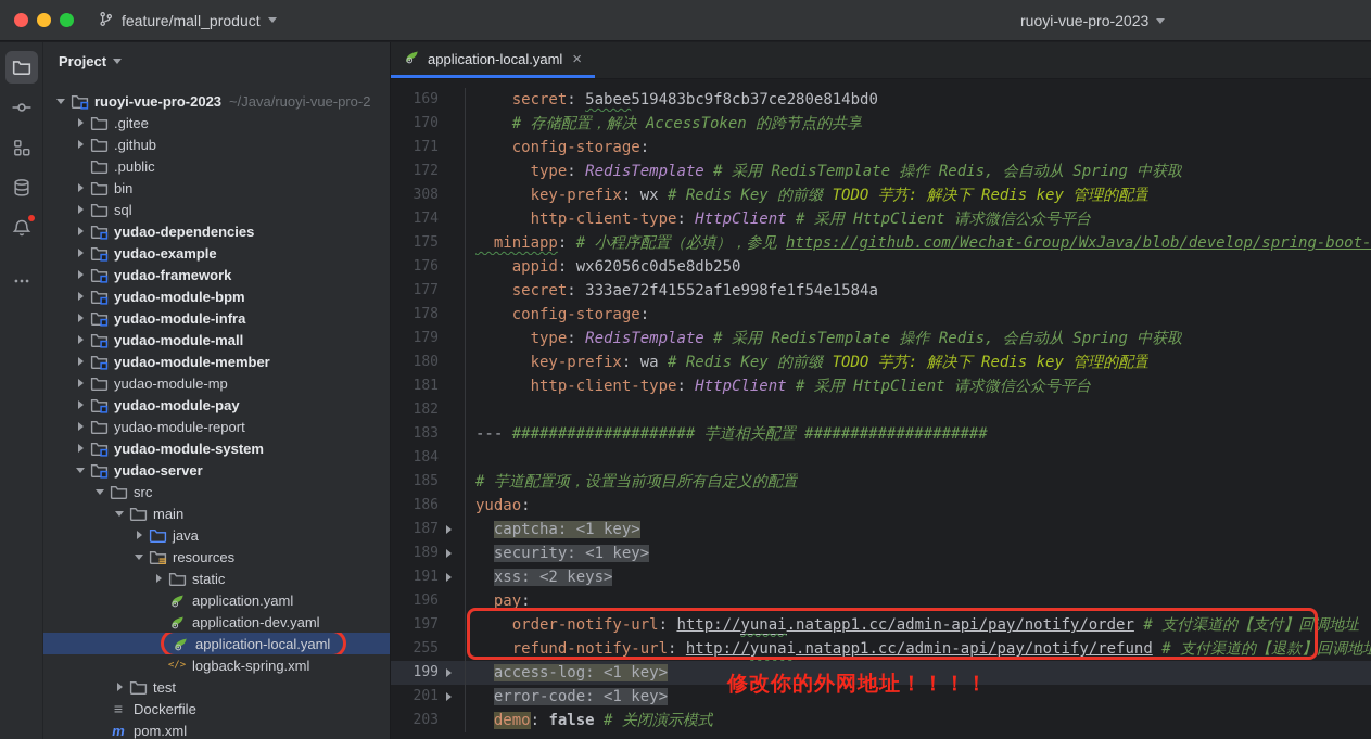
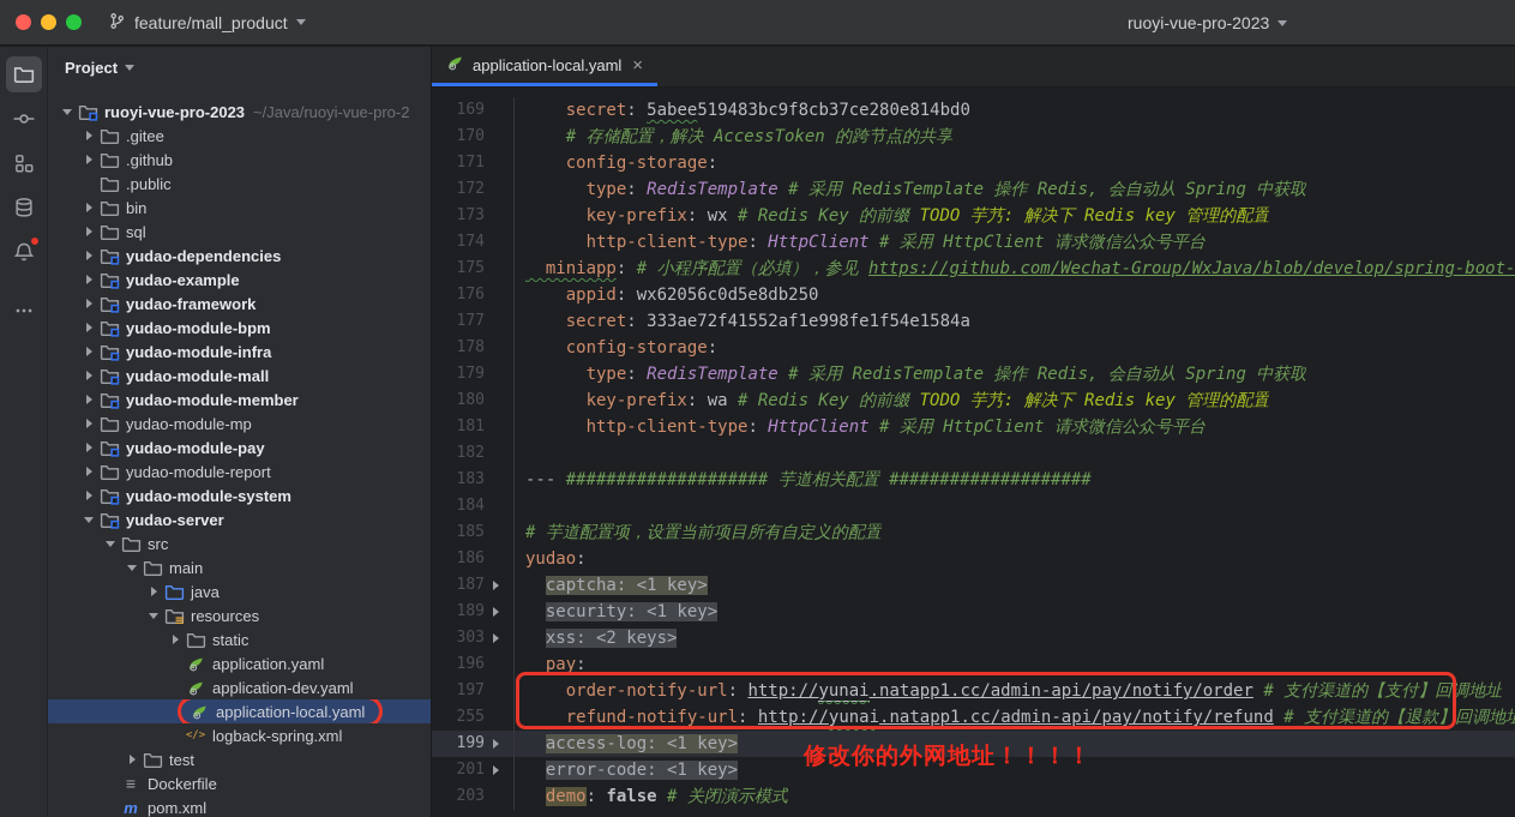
  feature/mall_product
  ruoyi-vue-pro-2023
  Project
  ruoyi-vue-pro-2023
  ~/Java/ruoyi-vue-pro-2
  .gitee
  .github
  .public
  bin
  sql
  yudao-dependencies
  yudao-example
  yudao-framework
  yudao-module-bpm
  yudao-module-infra
  yudao-module-mall
  yudao-module-member
  yudao-module-mp
  yudao-module-pay
  yudao-module-report
  yudao-module-system
  yudao-server
  src
  main
  java
  resources
  static
  application.yaml
  application-dev.yaml
  application-local.yaml
  </>
  logback-spring.xml
  test
  ≡
  Dockerfile
  m
  pom.xml
  application-local.yaml
  ×
  169
  secret: 5abee519483bc9f8cb37ce280e814bd0
  170
  # 存储配置，解决 AccessToken 的跨节点的共享
  171
  config-storage:
  172
  type: RedisTemplate # 采用 RedisTemplate 操作 Redis, 会自动从 Spring 中获取
- 308
+ 173
  key-prefix: wx # Redis Key 的前缀 TODO 芋艿: 解决下 Redis key 管理的配置
  174
  http-client-type: HttpClient # 采用 HttpClient 请求微信公众号平台
  175
  miniapp: # 小程序配置（必填），参见 https://github.com/Wechat-Group/WxJava/blob/develop/spring-boot-
  176
  appid: wx62056c0d5e8db250
  177
  secret: 333ae72f41552af1e998fe1f54e1584a
  178
  config-storage:
  179
  type: RedisTemplate # 采用 RedisTemplate 操作 Redis, 会自动从 Spring 中获取
  180
  key-prefix: wa # Redis Key 的前缀 TODO 芋艿: 解决下 Redis key 管理的配置
  181
  http-client-type: HttpClient # 采用 HttpClient 请求微信公众号平台
  182
  183
  --- #################### 芋道相关配置 ####################
  184
  185
  # 芋道配置项，设置当前项目所有自定义的配置
  186
  yudao:
  187
  captcha: <1 key>
  189
  security: <1 key>
- 191
+ 303
  xss: <2 keys>
  196
  pay:
  197
  order-notify-url: http://yunai.natapp1.cc/admin-api/pay/notify/order # 支付渠道的【支付】回调地址
  255
  refund-notify-url: http://yunai.natapp1.cc/admin-api/pay/notify/refund # 支付渠道的【退款】回调地址
  199
  access-log: <1 key>
  201
  error-code: <1 key>
  203
  demo: false # 关闭演示模式
  修改你的外网地址！！！！
